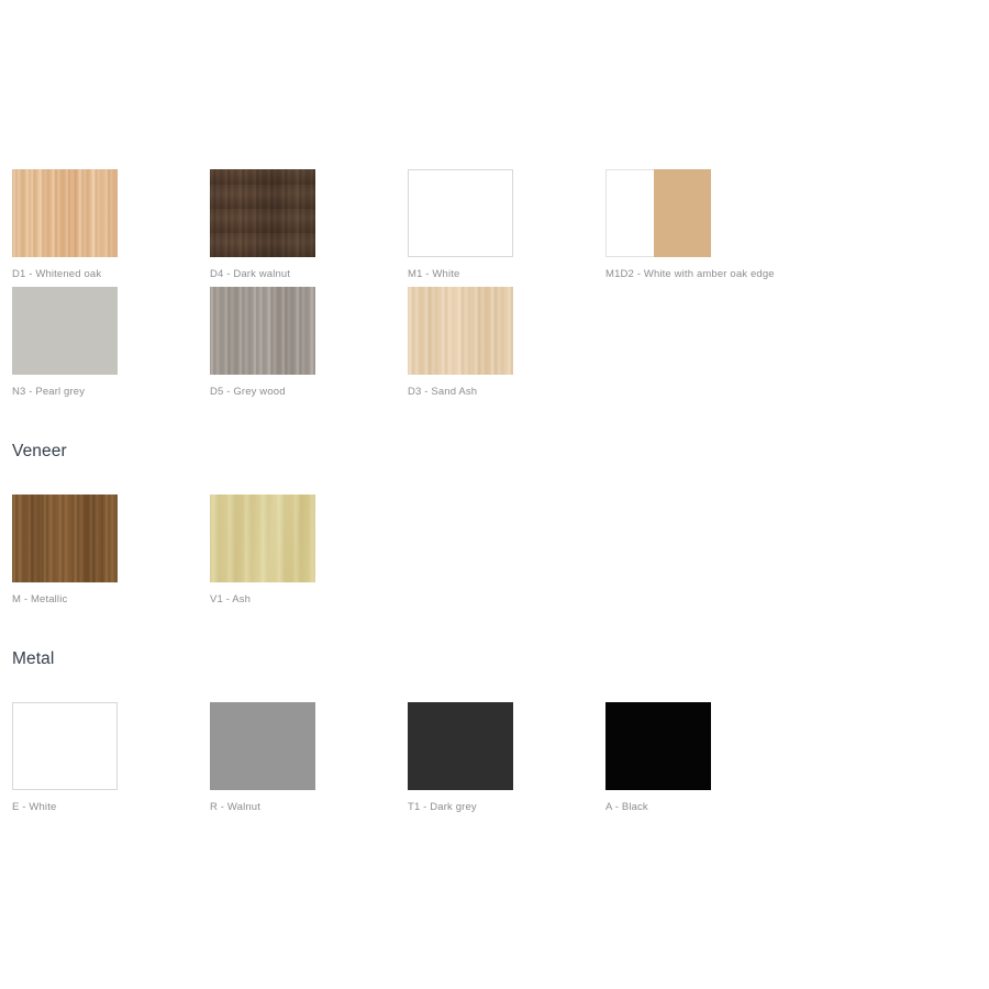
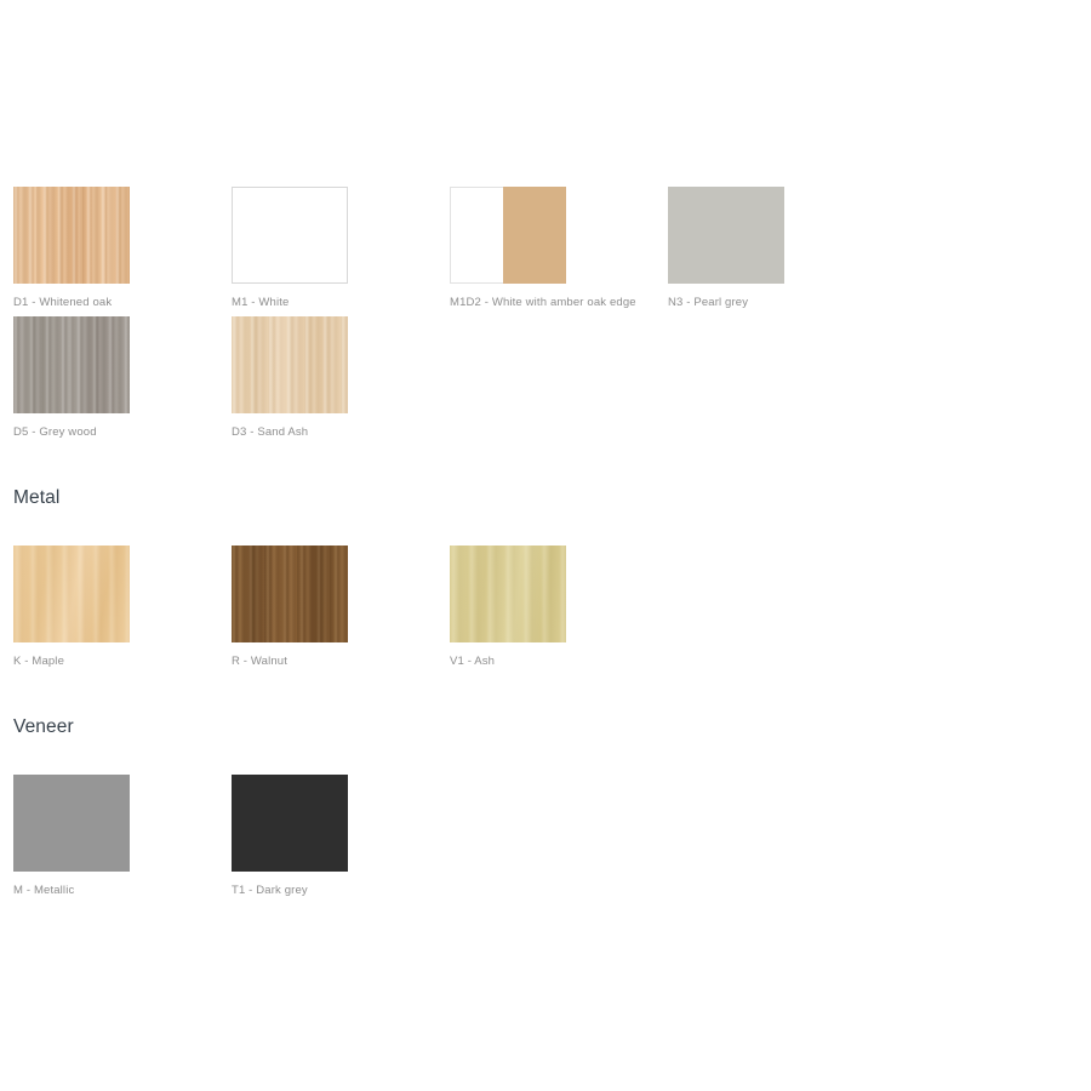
  D1 - Whitened oak
- D4 - Dark walnut
  M1 - White
  M1D2 - White with amber oak edge
  N3 - Pearl grey
  D5 - Grey wood
  D3 - Sand Ash
- Veneer
+ Metal
+ K - Maple
- M - Metallic
+ R - Walnut
  V1 - Ash
- Metal
+ Veneer
- E - White
- R - Walnut
+ M - Metallic
  T1 - Dark grey
- A - Black
